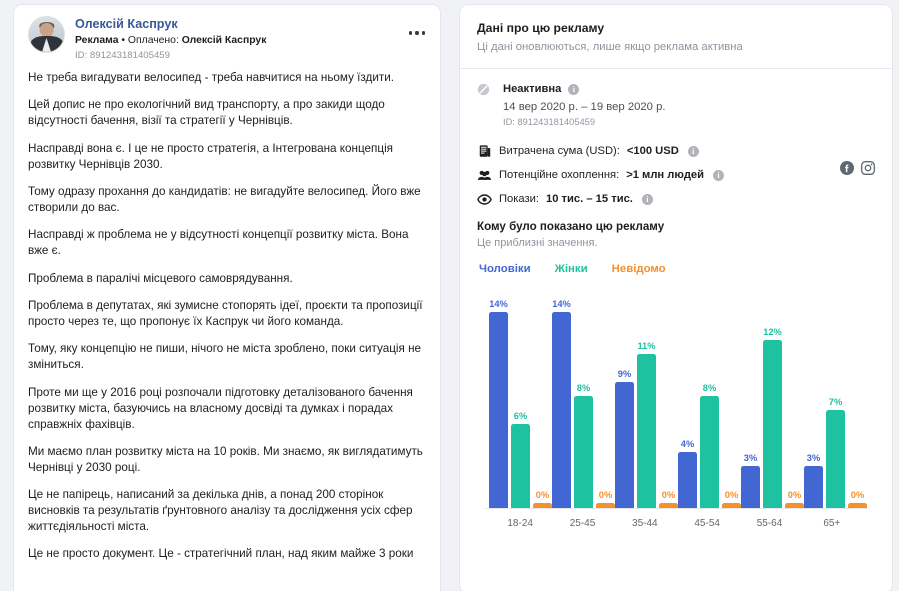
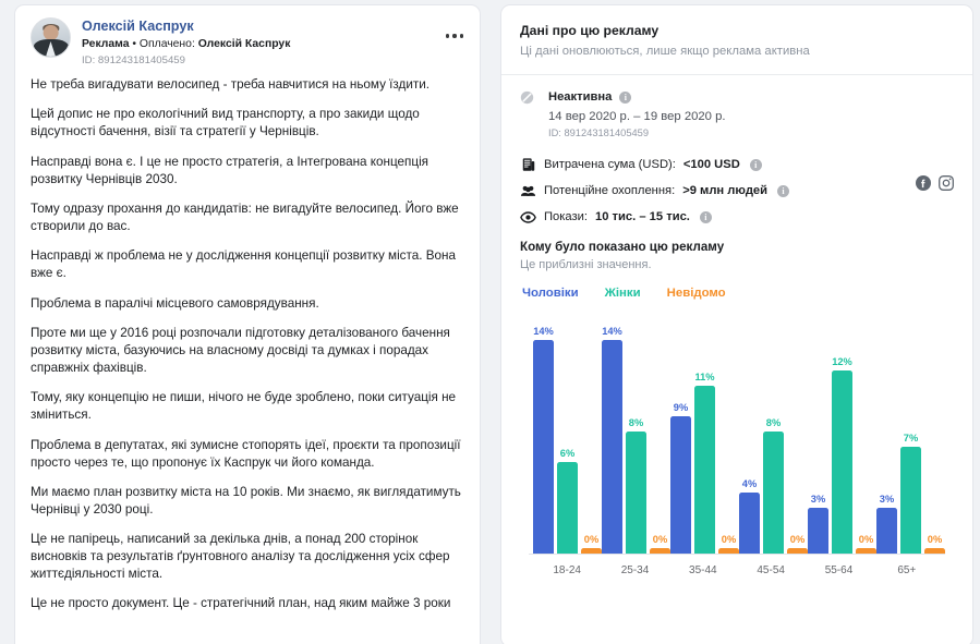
  Олексій Каспрук
  Реклама • Оплачено: Олексій Каспрук
  ID: 891243181405459
  Не треба вигадувати велосипед - треба навчитися на ньому їздити.
  Цей допис не про екологічний вид транспорту, а про закиди щодо відсутності бачення, візії та стратегії у Чернівців.
  Насправді вона є. І це не просто стратегія, а Інтегрована концепція розвитку Чернівців 2030.
  Тому одразу прохання до кандидатів: не вигадуйте велосипед. Його вже створили до вас.
- Насправді ж проблема не у відсутності концепції розвитку міста. Вона вже є.
+ Насправді ж проблема не у дослідження концепції розвитку міста. Вона вже є.
  Проблема в паралічі місцевого самоврядування.
- Проблема в депутатах, які зумисне стопорять ідеї, проєкти та пропозиції просто через те, що пропонує їх Каспрук чи його команда.
+ Проте ми ще у 2016 році розпочали підготовку деталізованого бачення розвитку міста, базуючись на власному досвіді та думках і порадах справжніх фахівців.
- Тому, яку концепцію не пиши, нічого не міста зроблено, поки ситуація не зміниться.
+ Тому, яку концепцію не пиши, нічого не буде зроблено, поки ситуація не зміниться.
- Проте ми ще у 2016 році розпочали підготовку деталізованого бачення розвитку міста, базуючись на власному досвіді та думках і порадах справжніх фахівців.
+ Проблема в депутатах, які зумисне стопорять ідеї, проєкти та пропозиції просто через те, що пропонує їх Каспрук чи його команда.
  Ми маємо план розвитку міста на 10 років. Ми знаємо, як виглядатимуть Чернівці у 2030 році.
  Це не папірець, написаний за декілька днів, а понад 200 сторінок висновків та результатів ґрунтовного аналізу та дослідження усіх сфер життєдіяльності міста.
  Це не просто документ. Це - стратегічний план, над яким майже 3 роки
  Дані про цю рекламу
  Ці дані оновлюються, лише якщо реклама активна
  Неактивна
  i
  14 вер 2020 р. – 19 вер 2020 р.
  ID: 891243181405459
  Витрачена сума (USD):
  <100 USD
  i
  Потенційне охоплення:
- >1 млн людей
+ >9 млн людей
  i
  Покази:
  10 тис. – 15 тис.
  i
  Кому було показано цю рекламу
  Це приблизні значення.
  Чоловіки
  Жінки
  Невідомо
  14%
  6%
  0%
  14%
  8%
  0%
  9%
  11%
  0%
  4%
  8%
  0%
  3%
  12%
  0%
  3%
  7%
  0%
  18-24
- 25-45
+ 25-34
  35-44
  45-54
  55-64
  65+
